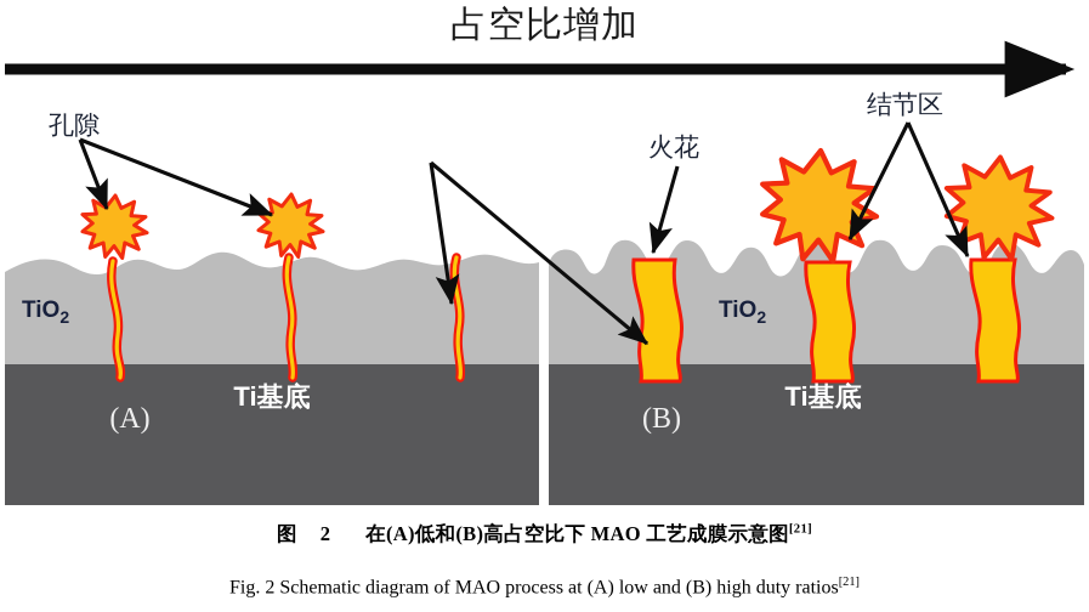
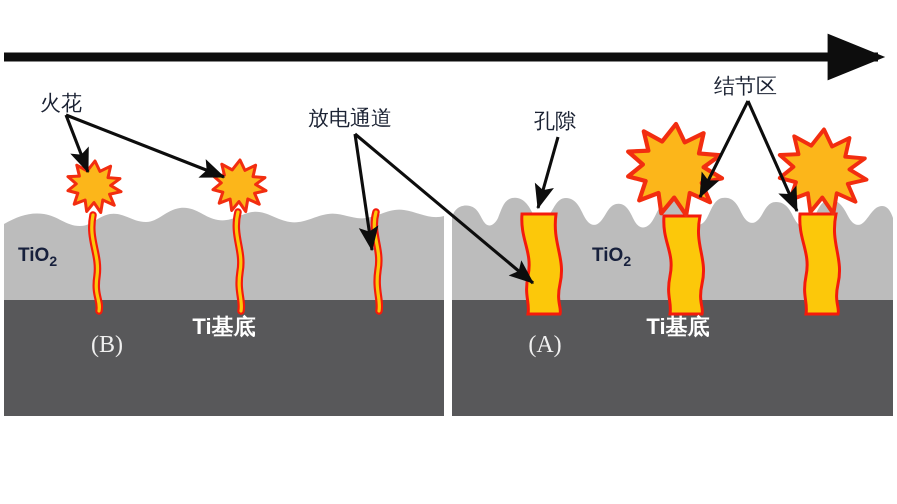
- 占空比增加
  TiO2
  Ti基底
- (A)
+ (B)
  TiO2
  Ti基底
- (B)
+ (A)
- 孔隙
+ 火花
+ 放电通道
- 火花
+ 孔隙
  结节区
- 图 2 在(A)低和(B)高占空比下 MAO 工艺成膜示意图[21]
- Fig. 2 Schematic diagram of MAO process at (A) low and (B) high duty ratios[21]
